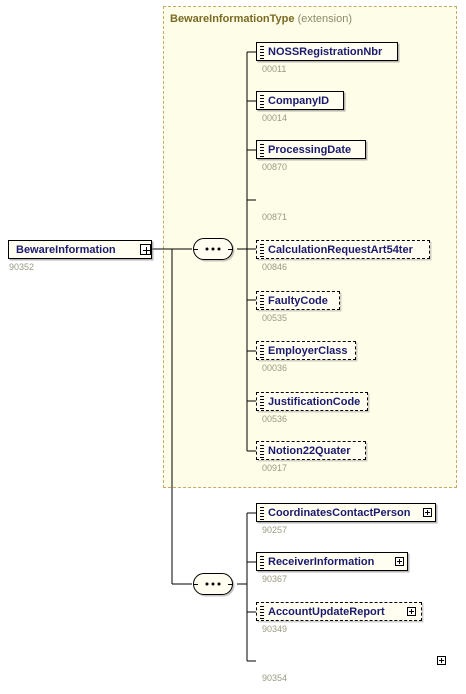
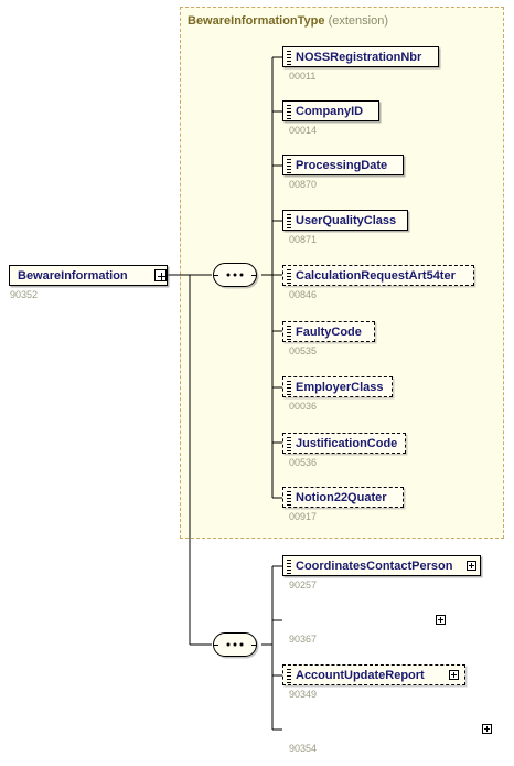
  BewareInformationType (extension)
  BewareInformation
  90352
  NOSSRegistrationNbr
  00011
  CompanyID
  00014
  ProcessingDate
  00870
+ UserQualityClass
  00871
  CalculationRequestArt54ter
  00846
  FaultyCode
  00535
  EmployerClass
  00036
  JustificationCode
  00536
  Notion22Quater
  00917
  CoordinatesContactPerson
  90257
- ReceiverInformation
  90367
  AccountUpdateReport
  90349
  90354
